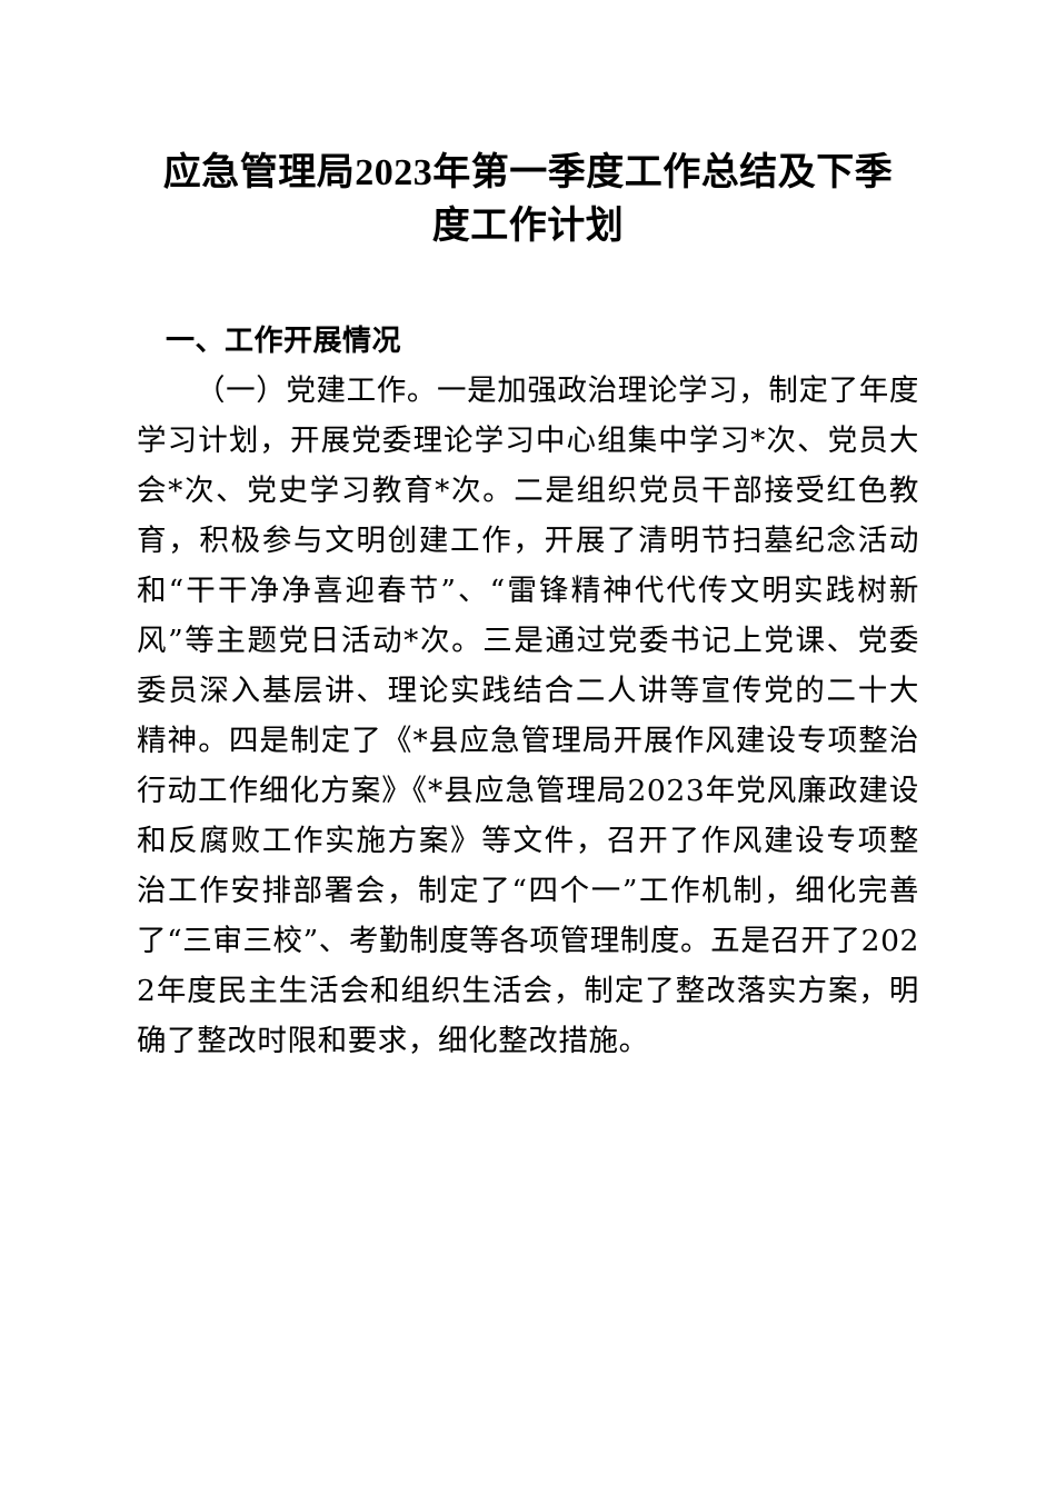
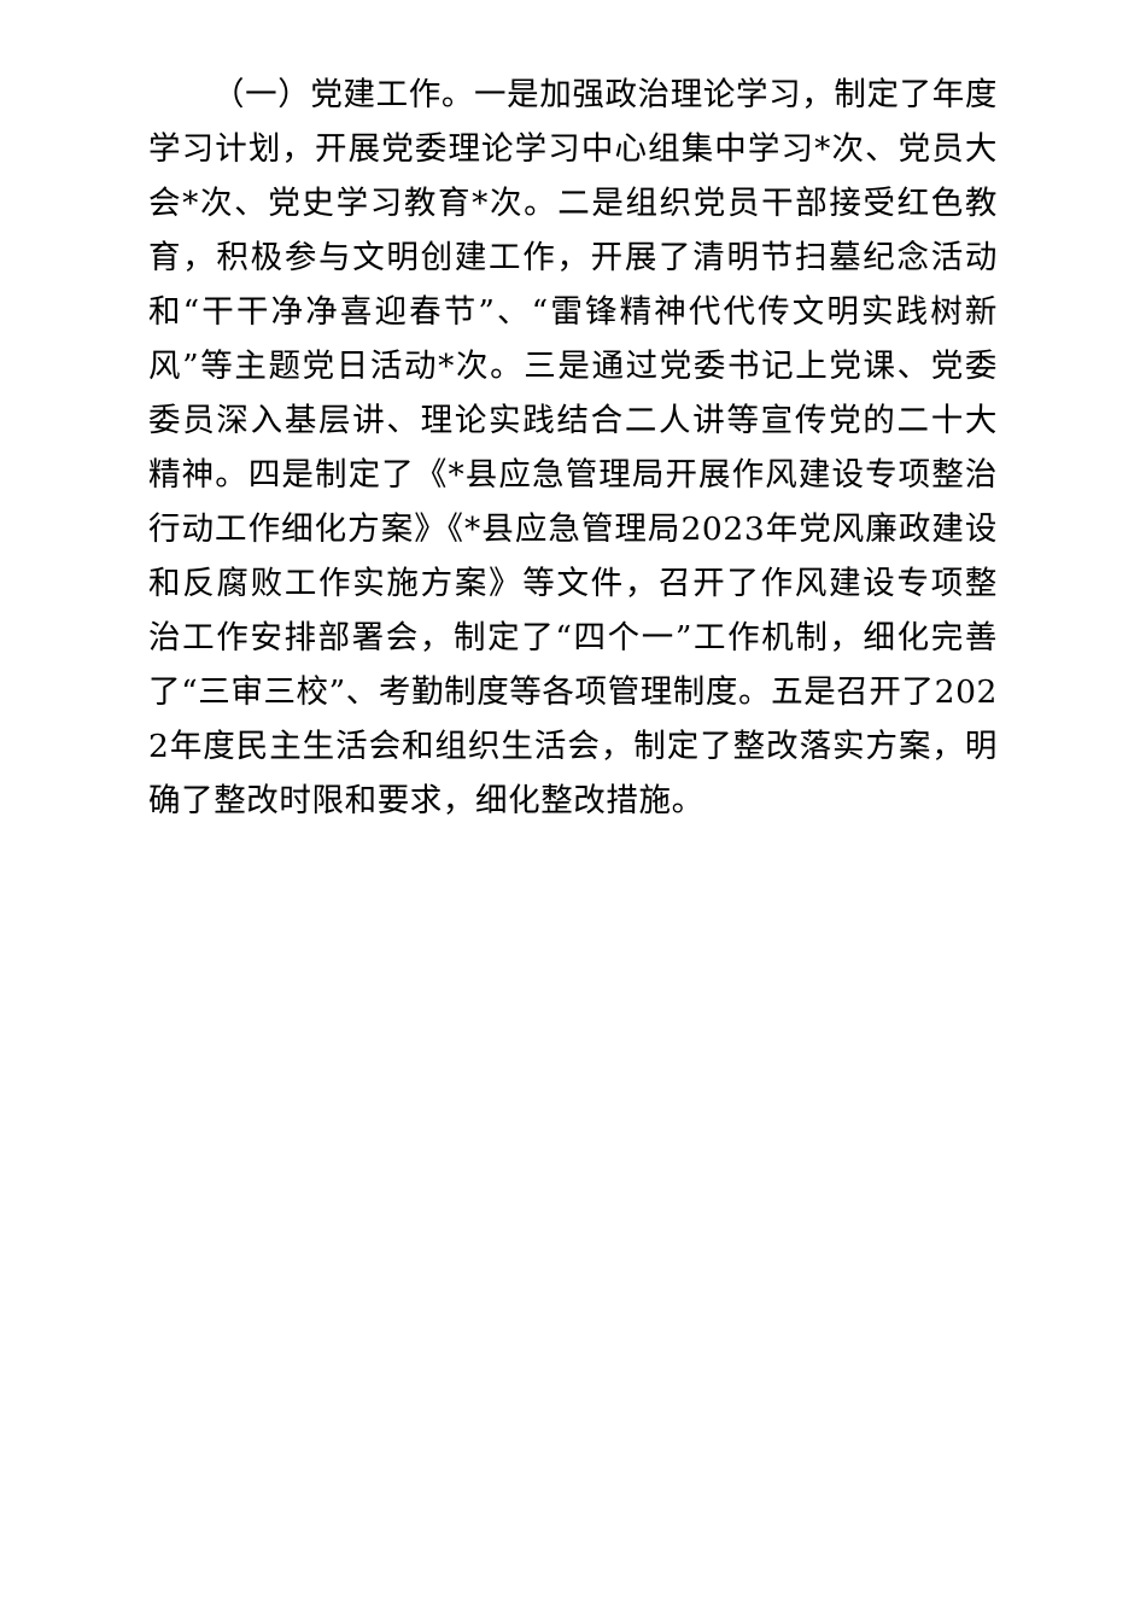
- 应急管理局2023年第一季度工作总结及下季
- 度工作计划
- 一、工作开展情况
  （一）党建工作。一是加强政治理论学习，制定了年度学习计划，开展党委理论学习中心组集中学习*次、党员大会*次、党史学习教育*次。二是组织党员干部接受红色教育，积极参与文明创建工作，开展了清明节扫墓纪念活动和“干干净净喜迎春节”、“雷锋精神代代传文明实践树新风”等主题党日活动*次。三是通过党委书记上党课、党委委员深入基层讲、理论实践结合二人讲等宣传党的二十大精神。四是制定了《*县应急管理局开展作风建设专项整治行动工作细化方案》《*县应急管理局2023年党风廉政建设和反腐败工作实施方案》等文件，召开了作风建设专项整治工作安排部署会，制定了“四个一”工作机制，细化完善了“三审三校”、考勤制度等各项管理制度。五是召开了2022年度民主生活会和组织生活会，制定了整改落实方案，明确了整改时限和要求，细化整改措施。
